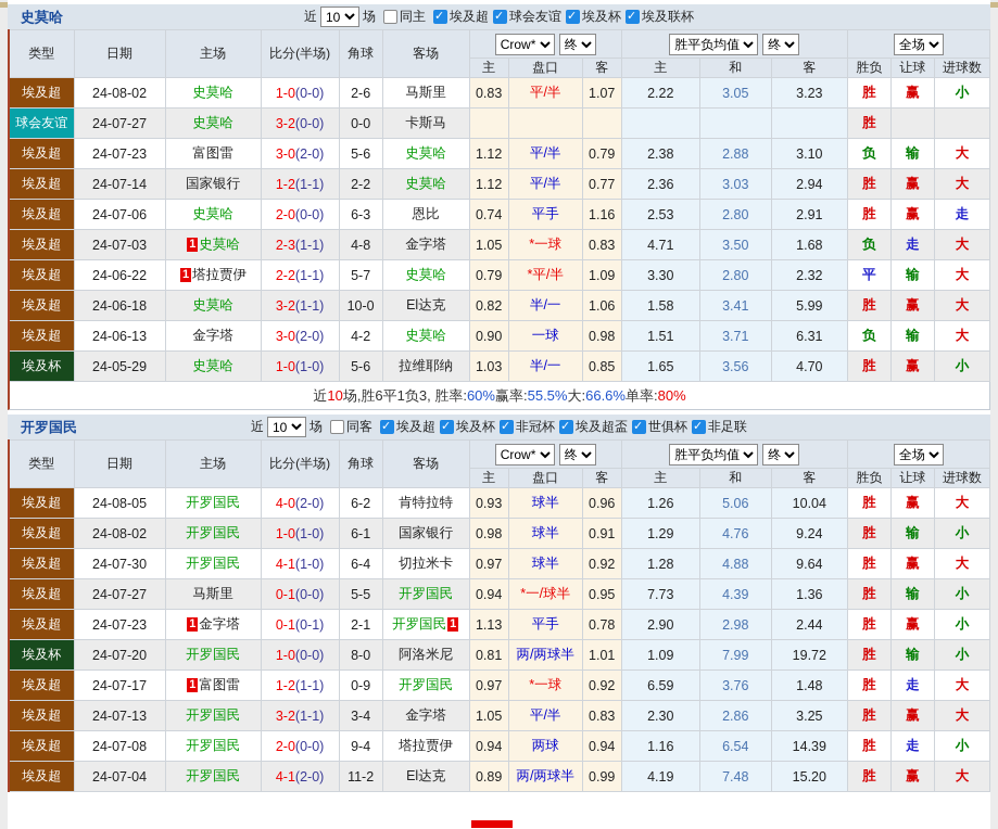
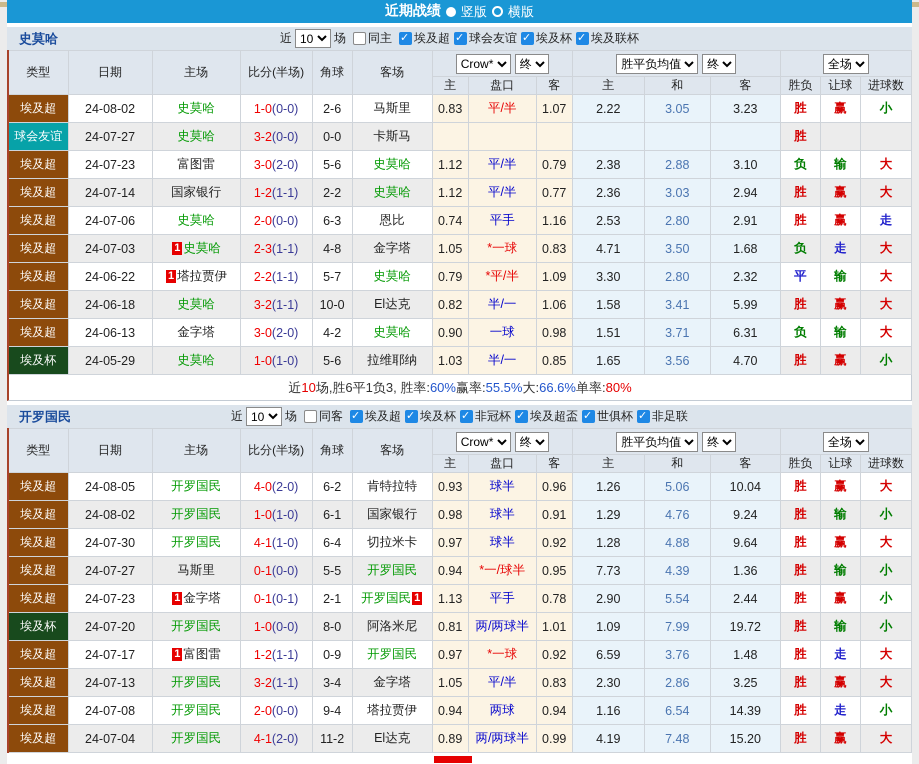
+ 近期战绩
+ 竖版
+ 横版
  史莫哈
  近
  10
  场
  同主
  埃及超
  球会友谊
  埃及杯
  埃及联杯
  类型	日期	主场	比分(半场)	角球	客场	Crow* 终	胜平负均值 终	全场
  主	盘口	客	主	和	客	胜负	让球	进球数
  埃及超	24-08-02	史莫哈	1-0(0-0)	2-6	马斯里	0.83	平/半	1.07	2.22	3.05	3.23	胜	赢	小
  球会友谊	24-07-27	史莫哈	3-2(0-0)	0-0	卡斯马							胜
  埃及超	24-07-23	富图雷	3-0(2-0)	5-6	史莫哈	1.12	平/半	0.79	2.38	2.88	3.10	负	输	大
  埃及超	24-07-14	国家银行	1-2(1-1)	2-2	史莫哈	1.12	平/半	0.77	2.36	3.03	2.94	胜	赢	大
  埃及超	24-07-06	史莫哈	2-0(0-0)	6-3	恩比	0.74	平手	1.16	2.53	2.80	2.91	胜	赢	走
  埃及超	24-07-03	1 史莫哈	2-3(1-1)	4-8	金字塔	1.05	*一球	0.83	4.71	3.50	1.68	负	走	大
  埃及超	24-06-22	1 塔拉贾伊	2-2(1-1)	5-7	史莫哈	0.79	*平/半	1.09	3.30	2.80	2.32	平	输	大
  埃及超	24-06-18	史莫哈	3-2(1-1)	10-0	El达克	0.82	半/一	1.06	1.58	3.41	5.99	胜	赢	大
  埃及超	24-06-13	金字塔	3-0(2-0)	4-2	史莫哈	0.90	一球	0.98	1.51	3.71	6.31	负	输	大
  埃及杯	24-05-29	史莫哈	1-0(1-0)	5-6	拉维耶纳	1.03	半/一	0.85	1.65	3.56	4.70	胜	赢	小
  近
  10
  场,胜6平1负3, 胜率:
  60%
  赢率:
  55.5%
  大:
  66.6%
  单率:
  80%
  开罗国民
  近
  10
  场
  同客
  埃及超
  埃及杯
  非冠杯
  埃及超盃
  世俱杯
  非足联
  类型	日期	主场	比分(半场)	角球	客场	Crow* 终	胜平负均值 终	全场
  主	盘口	客	主	和	客	胜负	让球	进球数
  埃及超	24-08-05	开罗国民	4-0(2-0)	6-2	肯特拉特	0.93	球半	0.96	1.26	5.06	10.04	胜	赢	大
  埃及超	24-08-02	开罗国民	1-0(1-0)	6-1	国家银行	0.98	球半	0.91	1.29	4.76	9.24	胜	输	小
  埃及超	24-07-30	开罗国民	4-1(1-0)	6-4	切拉米卡	0.97	球半	0.92	1.28	4.88	9.64	胜	赢	大
  埃及超	24-07-27	马斯里	0-1(0-0)	5-5	开罗国民	0.94	*一/球半	0.95	7.73	4.39	1.36	胜	输	小
- 埃及超	24-07-23	1 金字塔	0-1(0-1)	2-1	开罗国民 1	1.13	平手	0.78	2.90	2.98	2.44	胜	赢	小
+ 埃及超	24-07-23	1 金字塔	0-1(0-1)	2-1	开罗国民 1	1.13	平手	0.78	2.90	5.54	2.44	胜	赢	小
  埃及杯	24-07-20	开罗国民	1-0(0-0)	8-0	阿洛米尼	0.81	两/两球半	1.01	1.09	7.99	19.72	胜	输	小
  埃及超	24-07-17	1 富图雷	1-2(1-1)	0-9	开罗国民	0.97	*一球	0.92	6.59	3.76	1.48	胜	走	大
  埃及超	24-07-13	开罗国民	3-2(1-1)	3-4	金字塔	1.05	平/半	0.83	2.30	2.86	3.25	胜	赢	大
  埃及超	24-07-08	开罗国民	2-0(0-0)	9-4	塔拉贾伊	0.94	两球	0.94	1.16	6.54	14.39	胜	走	小
  埃及超	24-07-04	开罗国民	4-1(2-0)	11-2	El达克	0.89	两/两球半	0.99	4.19	7.48	15.20	胜	赢	大
